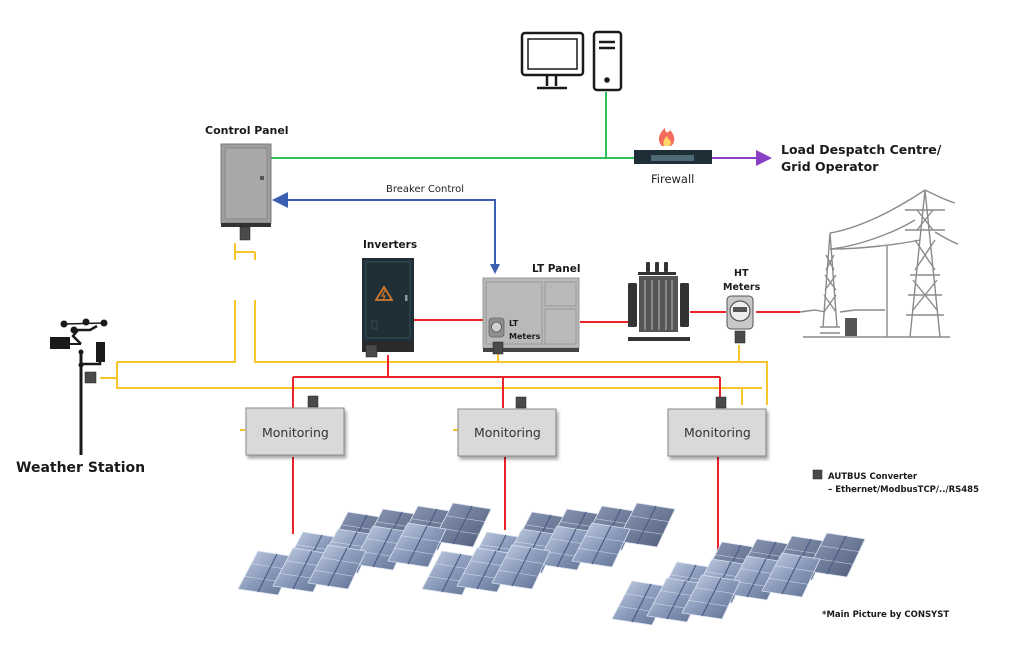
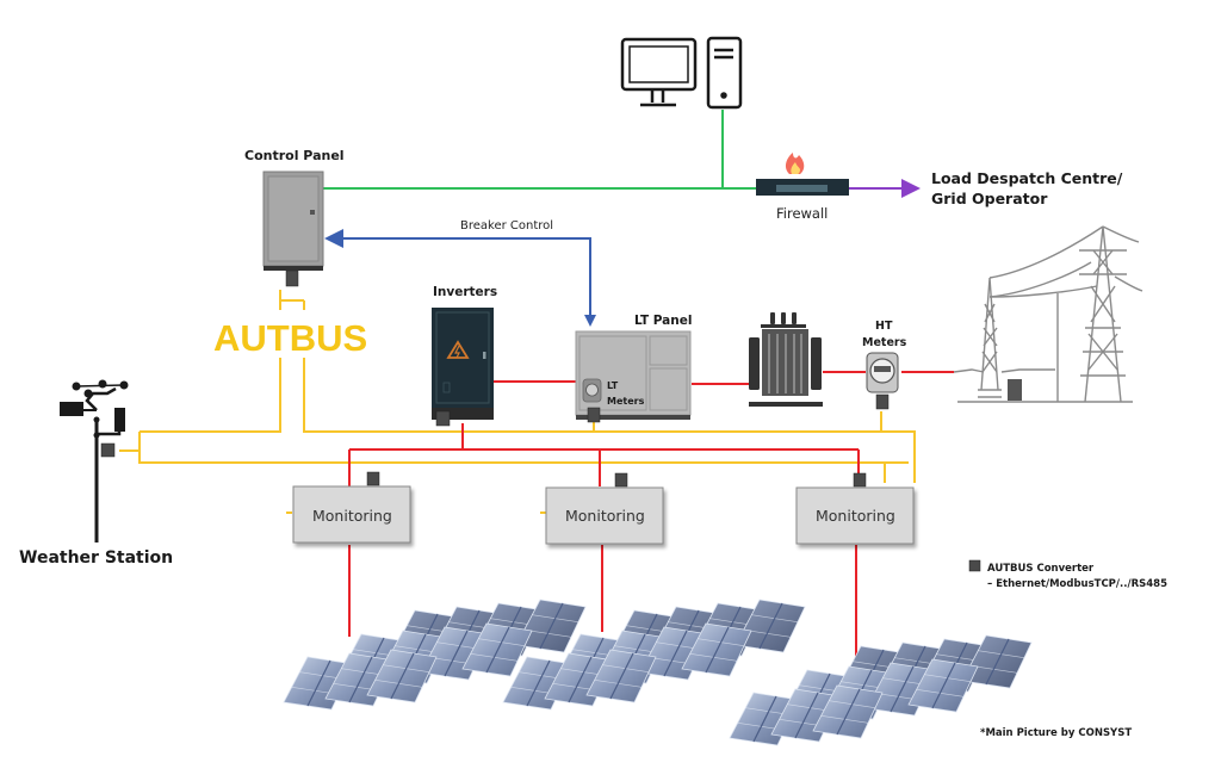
  Control Panel
+ AUTBUS
  Firewall
  Load Despatch Centre/
  Grid Operator
  Breaker Control
  Inverters
  LT Panel
  LT
  Meters
  HT
  Meters
  Weather Station
  Monitoring
  Monitoring
  Monitoring
  AUTBUS Converter
  – Ethernet/ModbusTCP/../RS485
  *Main Picture by CONSYST
